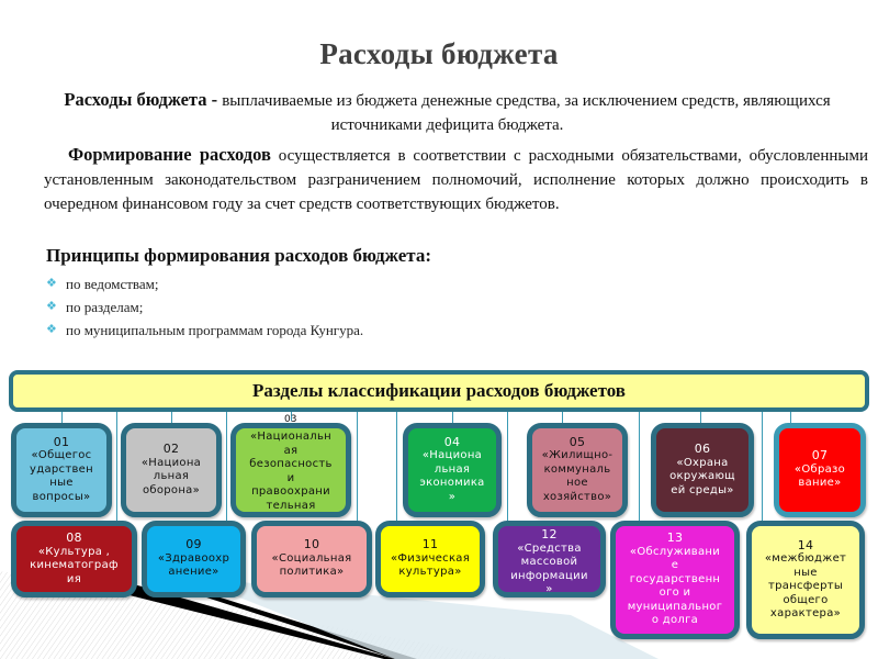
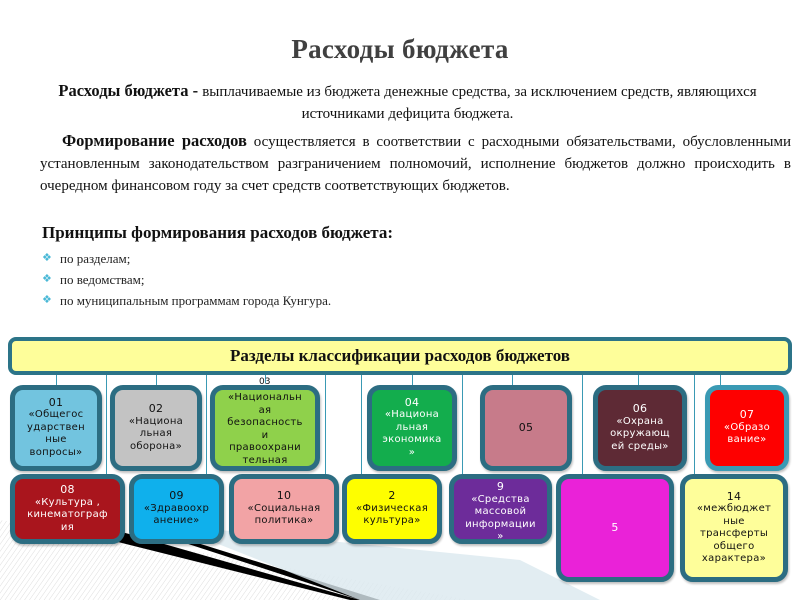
  Расходы бюджета
  Расходы бюджета - выплачиваемые из бюджета денежные средства, за исключением средств, являющихся источниками дефицита бюджета.
- Формирование расходов осуществляется в соответствии с расходными обязательствами, обусловленными установленным законодательством разграничением полномочий, исполнение которых должно происходить в очередном финансовом году за счет средств соответствующих бюджетов.
+ Формирование расходов осуществляется в соответствии с расходными обязательствами, обусловленными установленным законодательством разграничением полномочий, исполнение бюджетов должно происходить в очередном финансовом году за счет средств соответствующих бюджетов.
  Принципы формирования расходов бюджета:
  ❖
- по ведомствам;
+ по разделам;
  ❖
- по разделам;
+ по ведомствам;
  ❖
  по муниципальным программам города Кунгура.
  Разделы классификации расходов бюджетов
  03
  01
  «Общегос
  ударствен
  ные
  вопросы»
  02
  «Национа
  льная
  оборона»
  «Национальн
  ая
  безопасность
  и
  правоохрани
  тельная
  04
  «Национа
  льная
  экономика
  »
  05
- «Жилищно-
- коммуналь
- ное
- хозяйство»
  06
  «Охрана
  окружающ
  ей среды»
  07
  «Образо
  вание»
  08
  «Культура ,
  кинематограф
  ия
  09
  «Здравоохр
  анение»
  10
  «Социальная
  политика»
- 11
+ 2
  «Физическая
  культура»
- 12
+ 9
  «Средства
  массовой
  информации
  »
- 13
+ 5
- «Обслуживани
- е
- государственн
- ого и
- муниципальног
- о долга
  14
  «межбюджет
  ные
  трансферты
  общего
  характера»
